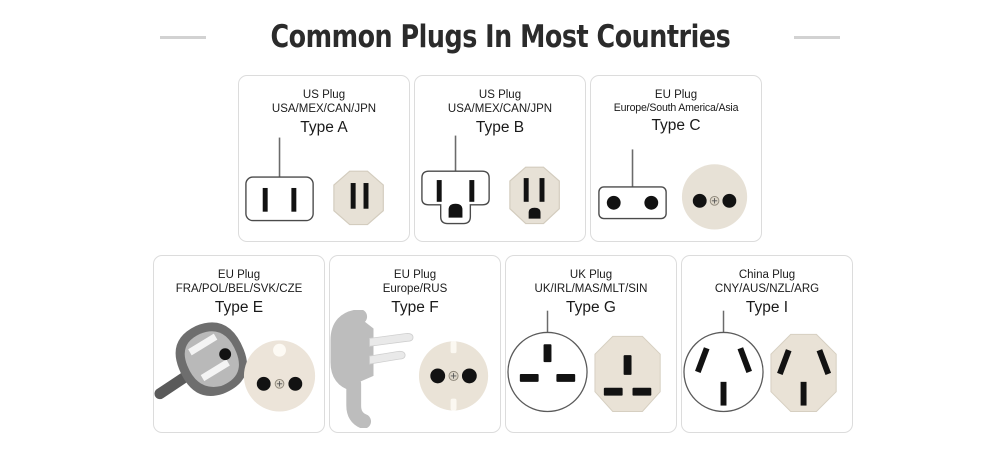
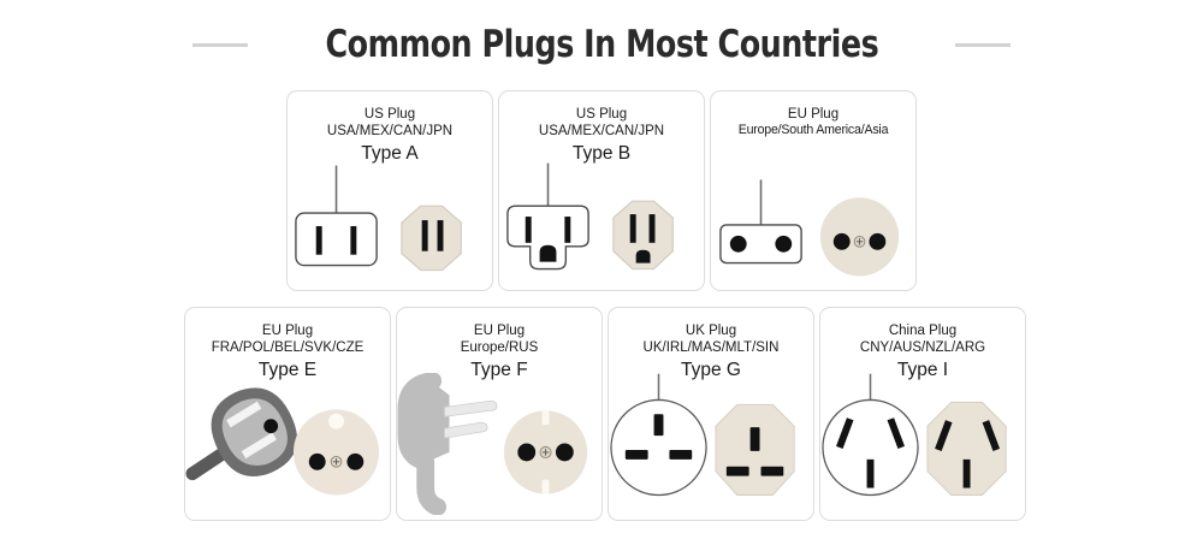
  Common Plugs In Most Countries
  US Plug
  USA/MEX/CAN/JPN
  Type A
  US Plug
  USA/MEX/CAN/JPN
  Type B
  EU Plug
  Europe/South America/Asia
- Type C
  EU Plug
  FRA/POL/BEL/SVK/CZE
  Type E
  EU Plug
  Europe/RUS
  Type F
  UK Plug
  UK/IRL/MAS/MLT/SIN
  Type G
  China Plug
  CNY/AUS/NZL/ARG
  Type I
